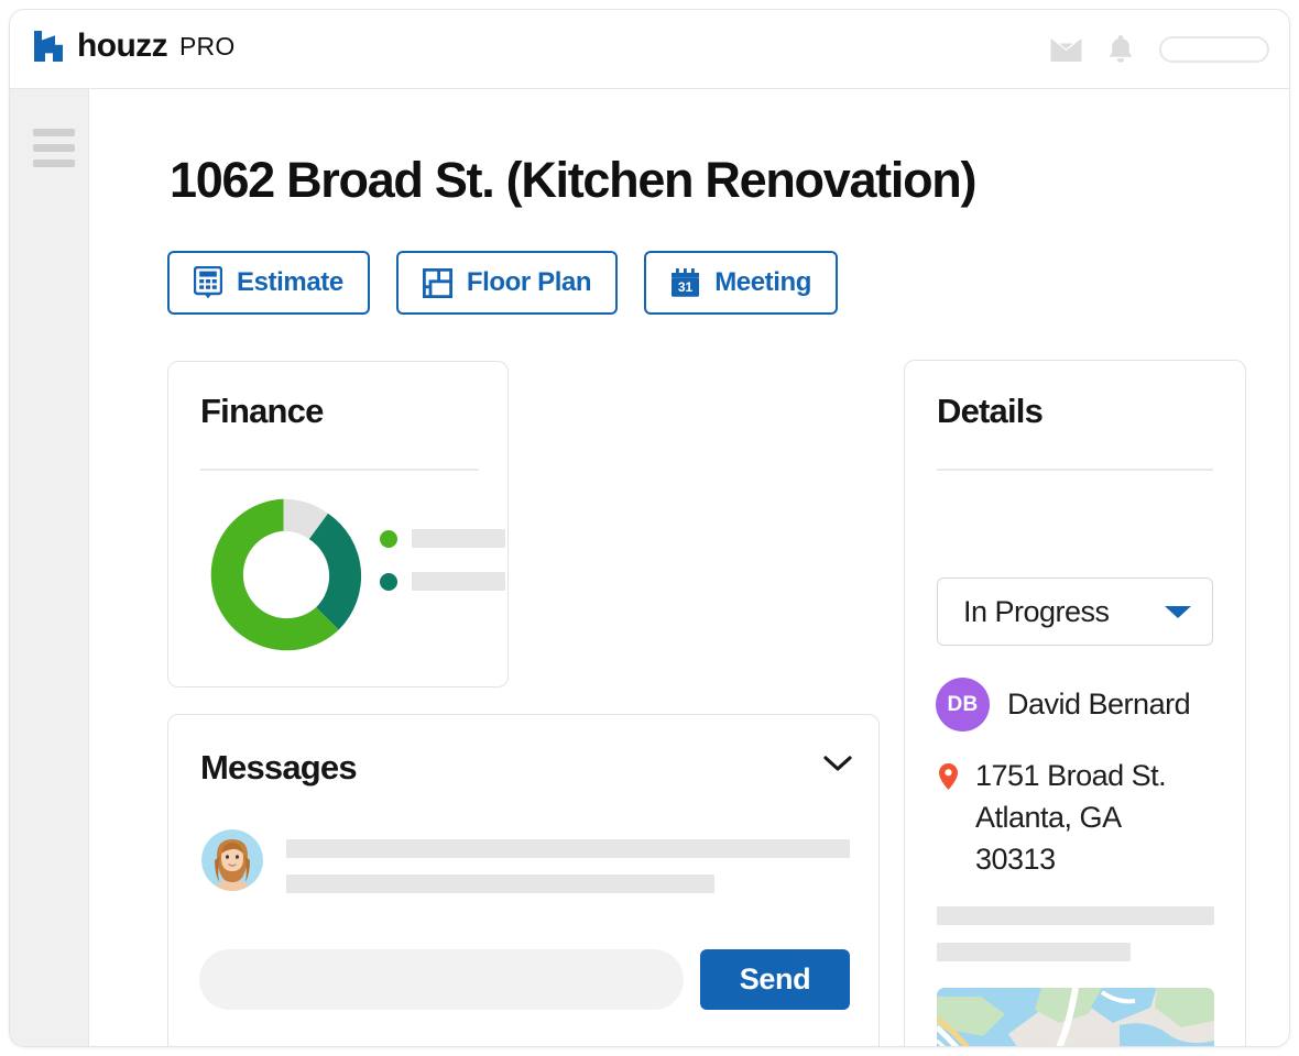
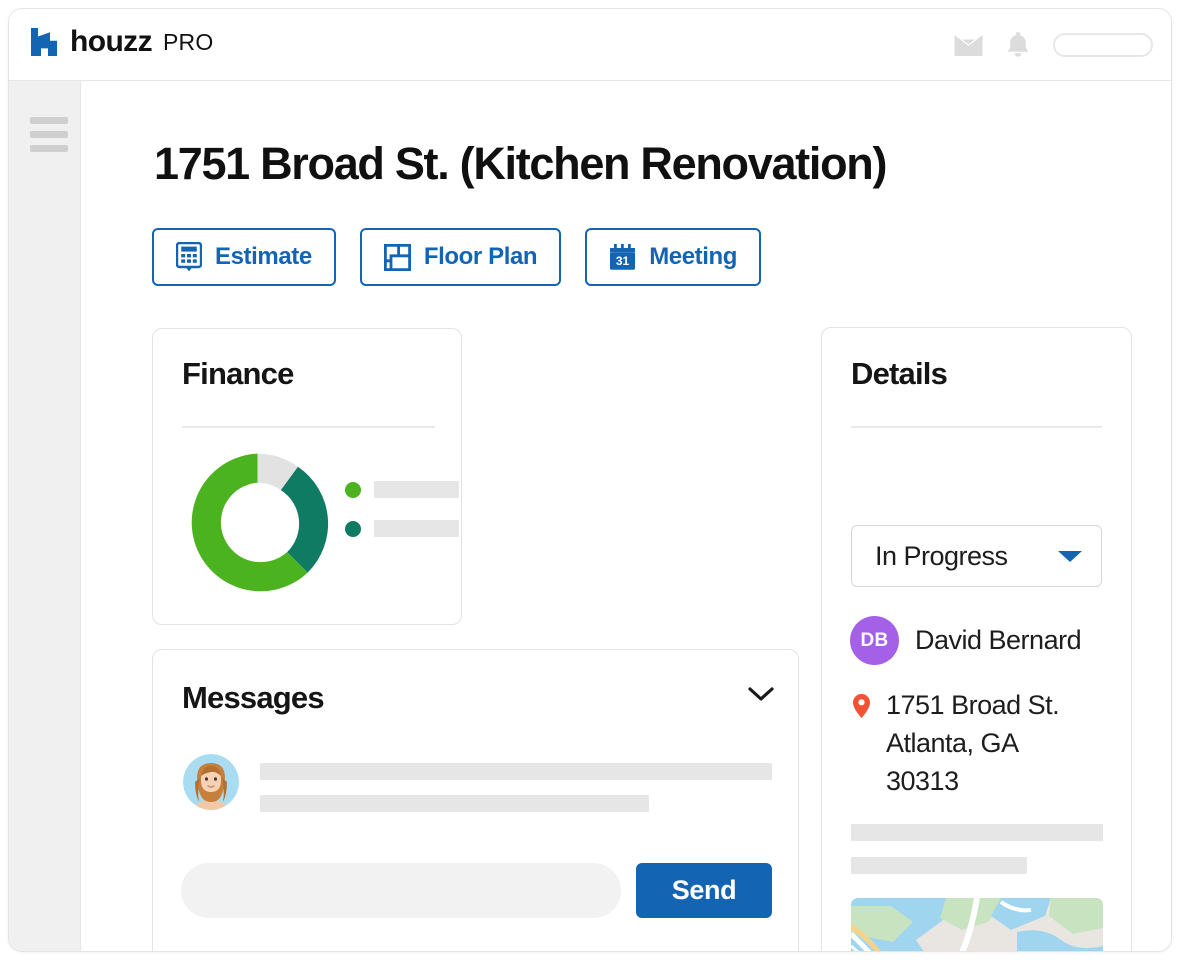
  houzz
  PRO
- 1062 Broad St. (Kitchen Renovation)
+ 1751 Broad St. (Kitchen Renovation)
  Estimate
  Floor Plan
  31
  Meeting
  Finance
  Details
  In Progress
  DB
  David Bernard
  1751 Broad St.
  Atlanta, GA
  30313
  Messages
  Send
